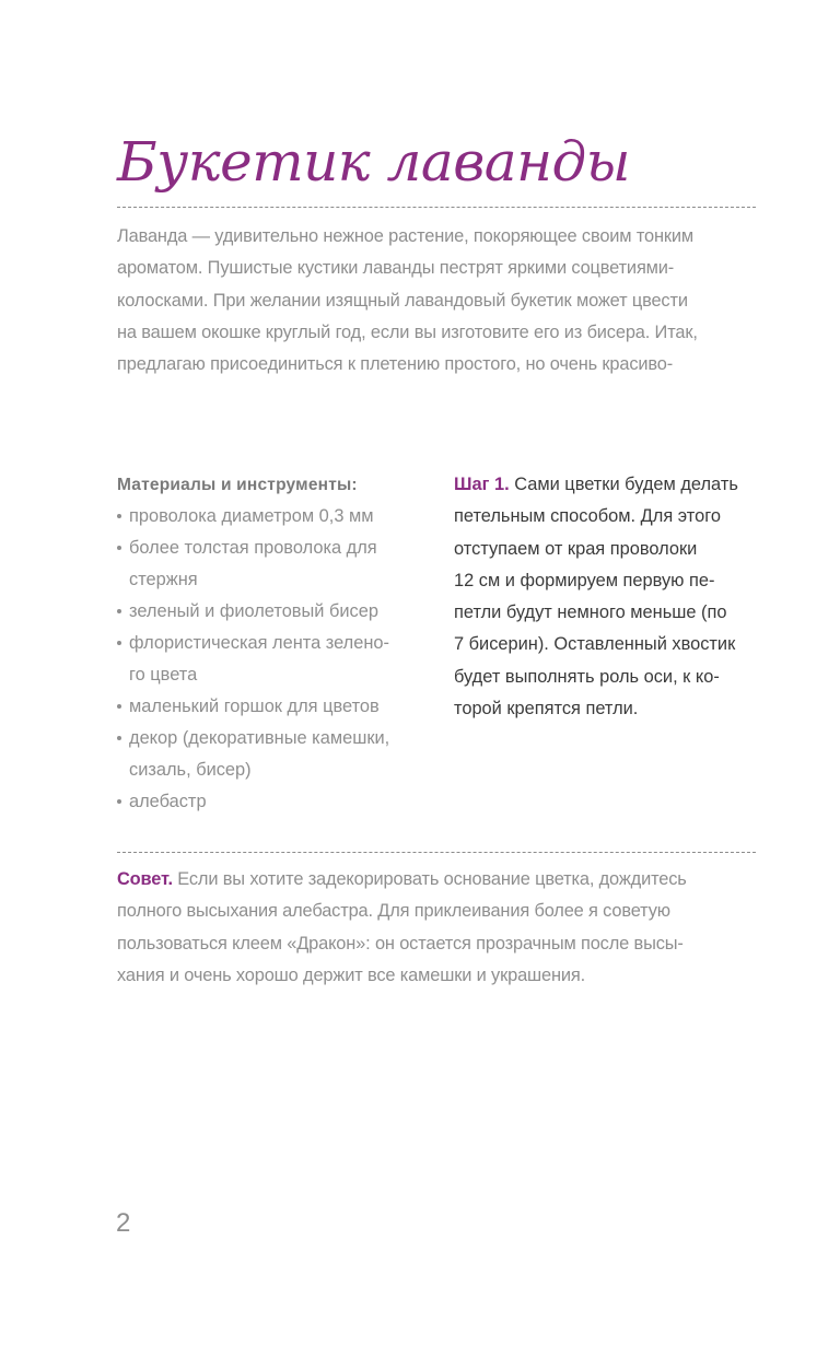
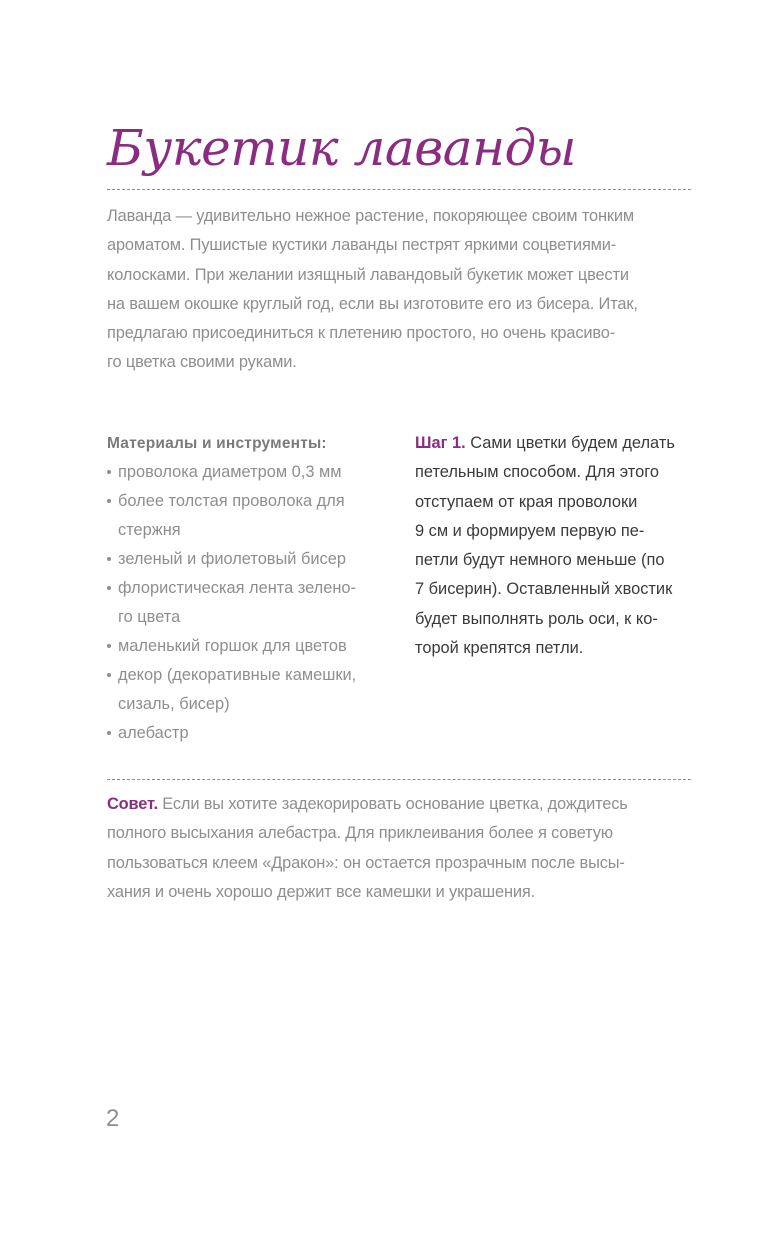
  Букетик лаванды
  Лаванда — удивительно нежное растение, покоряющее своим тонким
  ароматом. Пушистые кустики лаванды пестрят яркими соцветиями-
  колосками. При желании изящный лавандовый букетик может цвести
  на вашем окошке круглый год, если вы изготовите его из бисера. Итак,
  предлагаю присоединиться к плетению простого, но очень красиво-
+ го цветка своими руками.
  Материалы и инструменты:
  проволока диаметром 0,3 мм
  более толстая проволока для
  стержня
  зеленый и фиолетовый бисер
  флористическая лента зелено-
  го цвета
  маленький горшок для цветов
  декор (декоративные камешки,
  сизаль, бисер)
  алебастр
  Шаг 1. Сами цветки будем делать
  петельным способом. Для этого
  отступаем от края проволоки
- 12 см и формируем первую пе-
+ 9 см и формируем первую пе-
  петли будут немного меньше (по
  7 бисерин). Оставленный хвостик
  будет выполнять роль оси, к ко-
  торой крепятся петли.
  Совет. Если вы хотите задекорировать основание цветка, дождитесь
  полного высыхания алебастра. Для приклеивания более я советую
  пользоваться клеем «Дракон»: он остается прозрачным после высы-
  хания и очень хорошо держит все камешки и украшения.
  2
